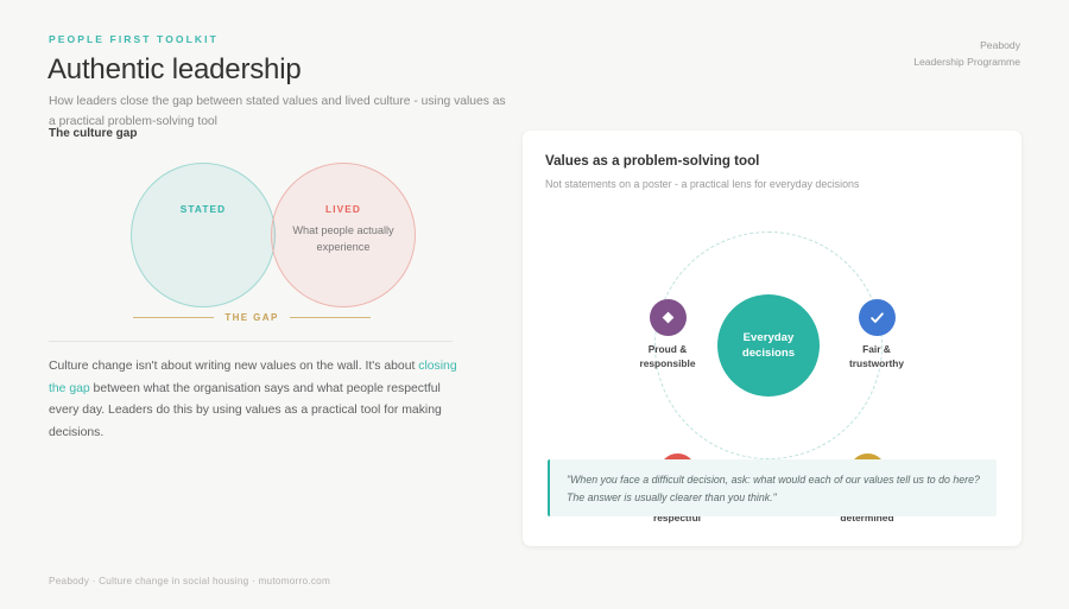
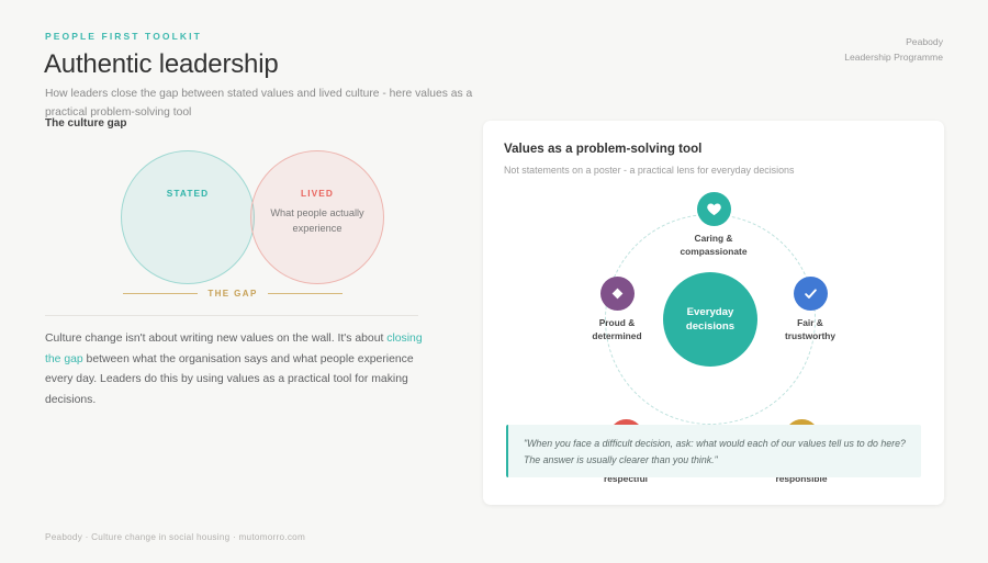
  PEOPLE FIRST TOOLKIT
  Authentic leadership
- How leaders close the gap between stated values and lived culture - using values as a practical problem-solving tool
+ How leaders close the gap between stated values and lived culture - here values as a practical problem-solving tool
  The culture gap
  Peabody
  Leadership Programme
  STATED
  LIVED
  What people actually experience
  THE GAP
- Culture change isn't about writing new values on the wall. It's about closing the gap between what the organisation says and what people respectful every day. Leaders do this by using values as a practical tool for making decisions.
+ Culture change isn't about writing new values on the wall. It's about closing the gap between what the organisation says and what people experience every day. Leaders do this by using values as a practical tool for making decisions.
  Peabody · Culture change in social housing · mutomorro.com
  Values as a problem-solving tool
  Not statements on a poster - a practical lens for everyday decisions
  Everyday
  decisions
+ Caring &
+ compassionate
  Proud &
- responsible
+ determined
  Fair &
  trustworthy
  respectful
- determined
+ responsible
  "When you face a difficult decision, ask: what would each of our values tell us to do here? The answer is usually clearer than you think."
